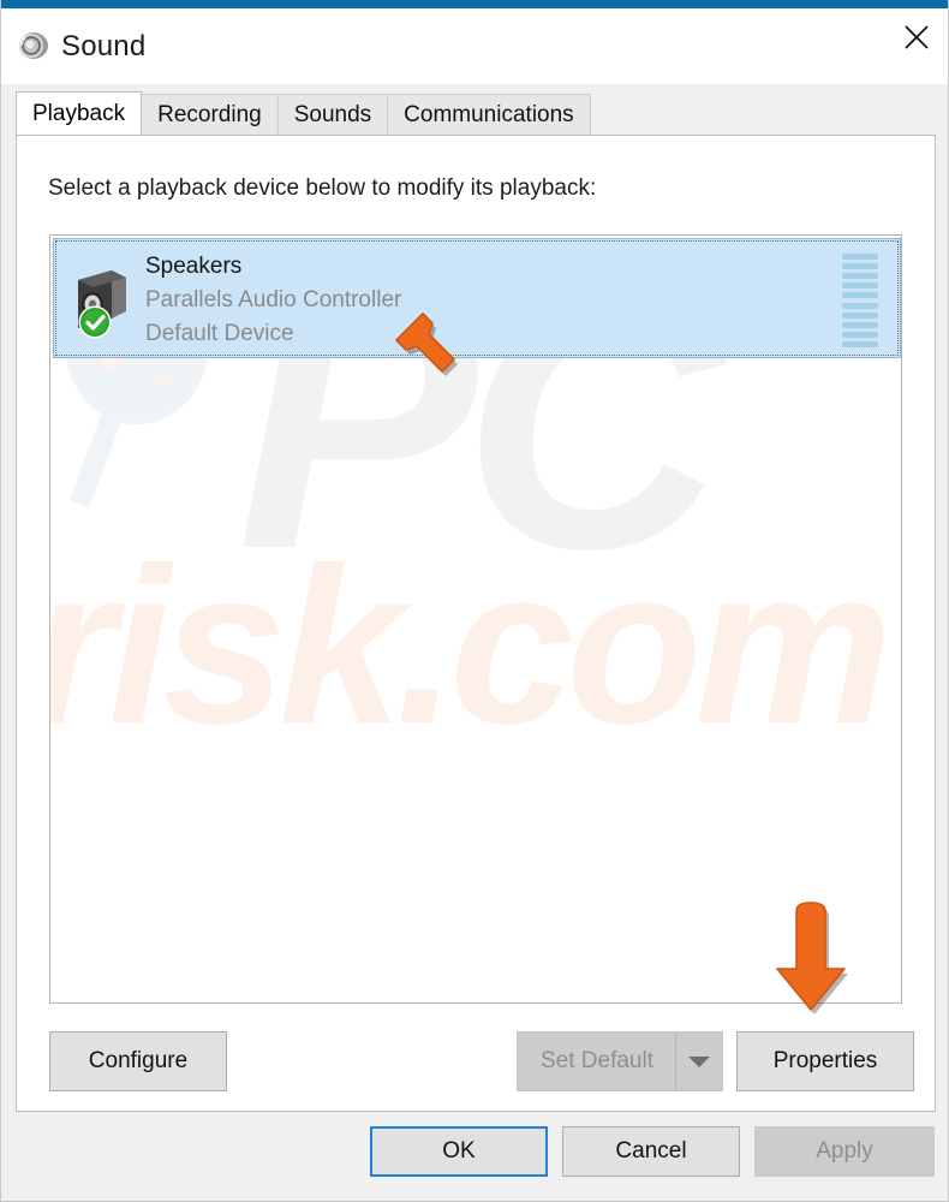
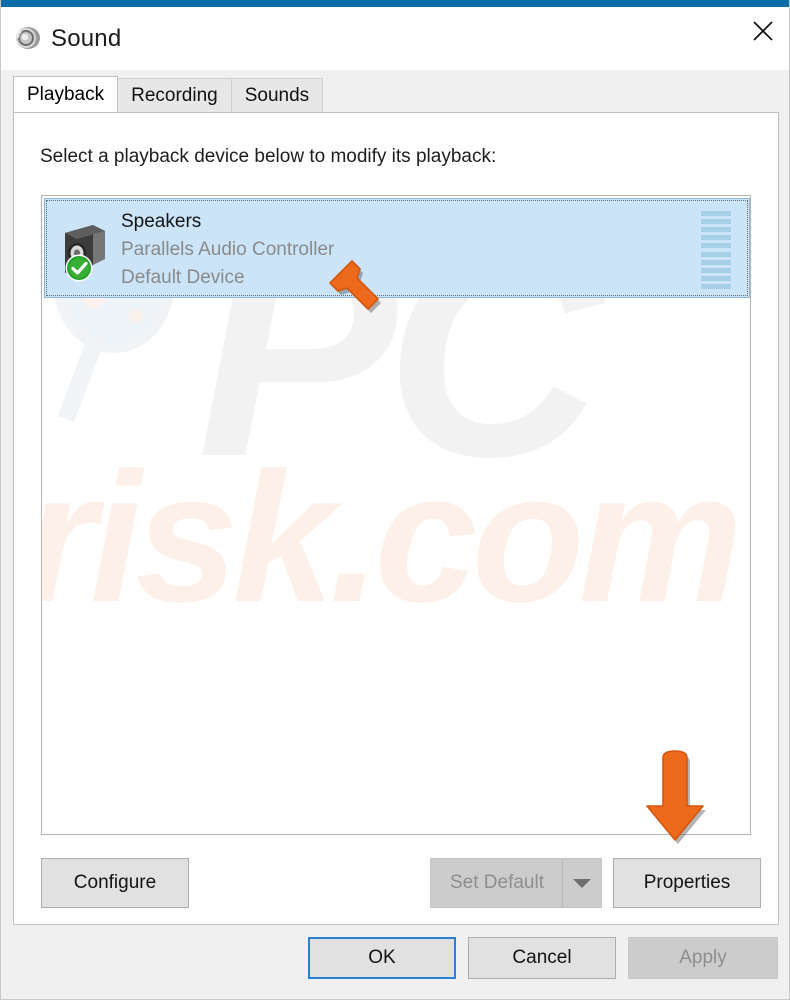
  Sound
  Playback
  Recording
  Sounds
- Communications
  Select a playback device below to modify its playback:
  PC
  risk.com
  Speakers
  Parallels Audio Controller
  Default Device
  Configure
  Set Default
  Properties
  OK
  Cancel
  Apply
